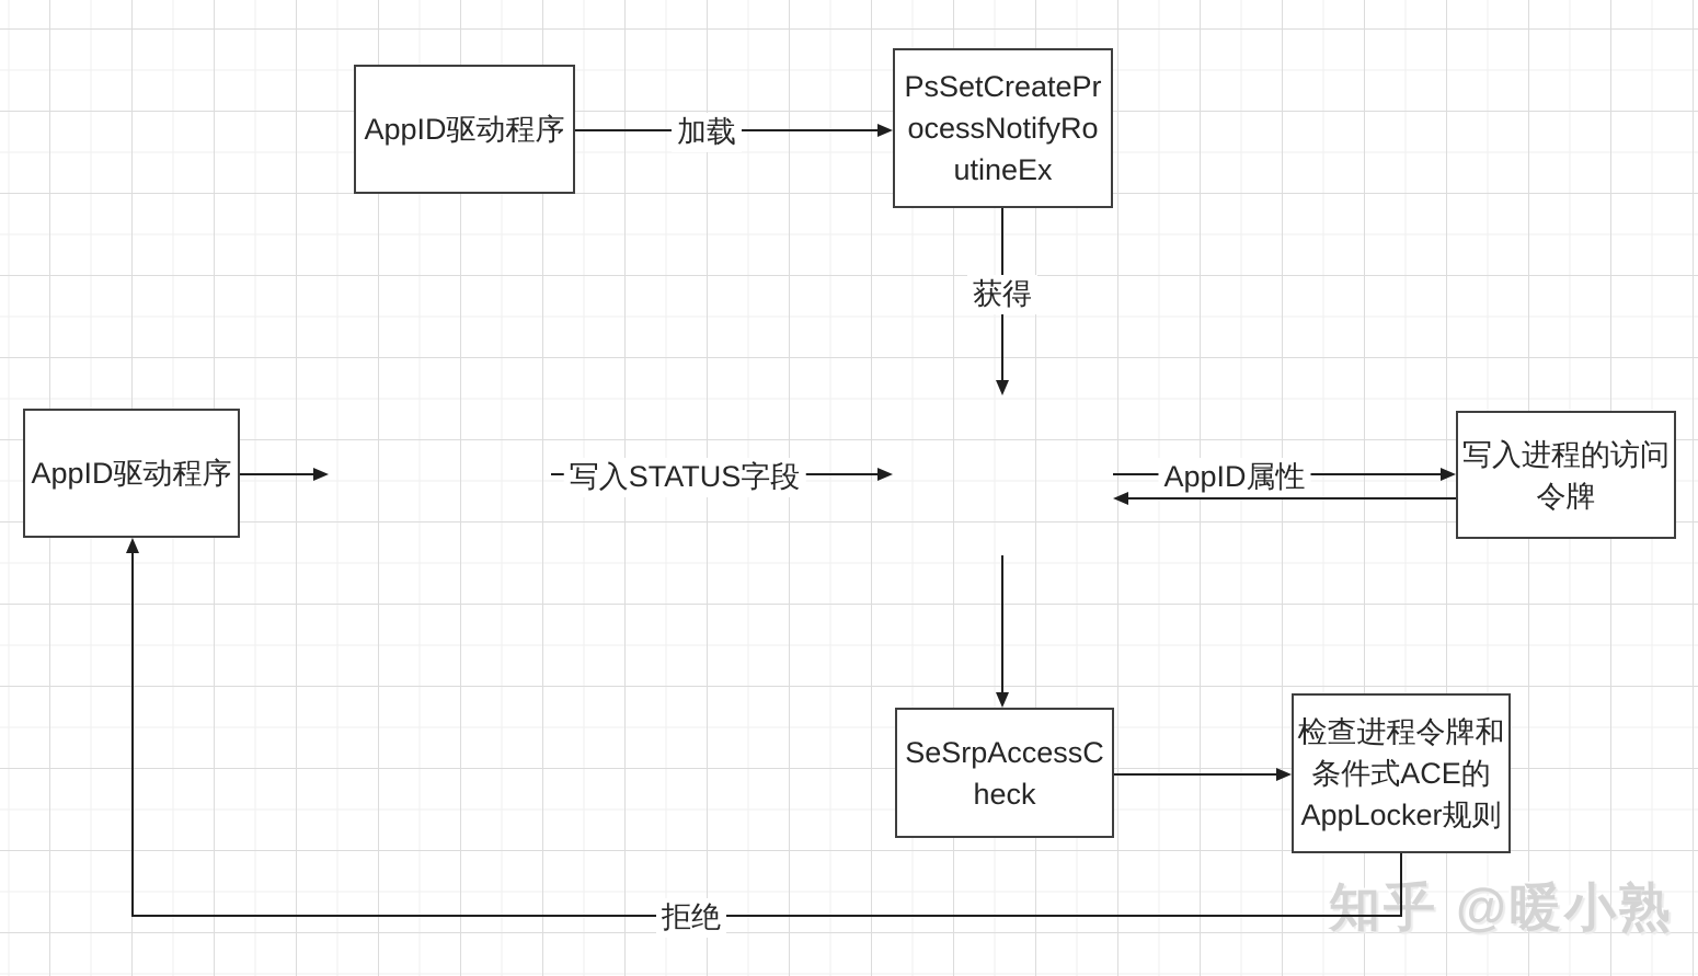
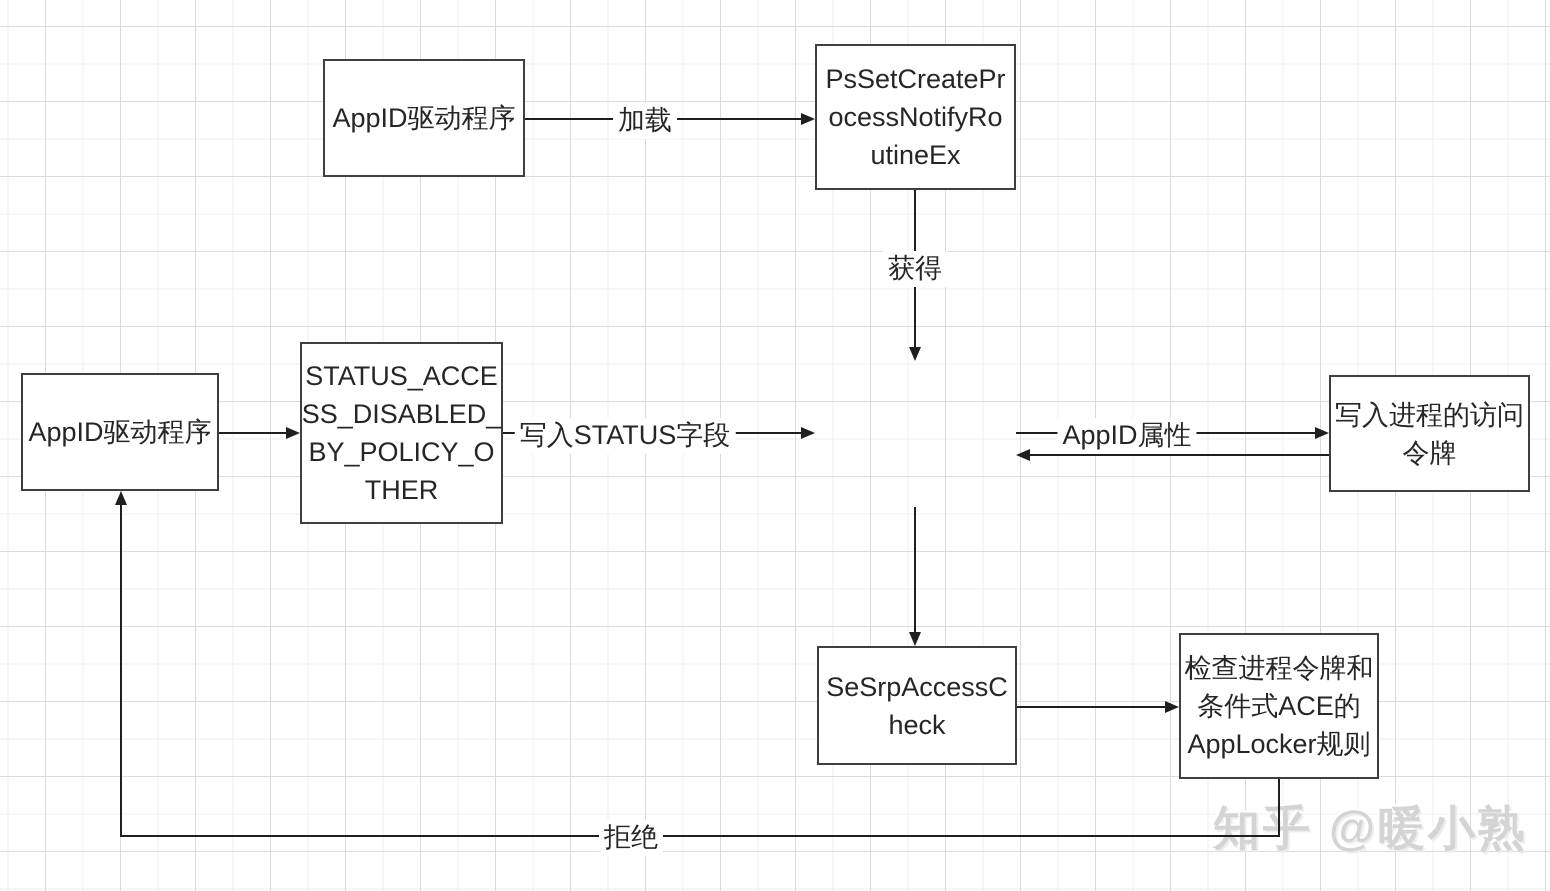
  知乎 @暖小熟
  加载
  获得
  写入STATUS字段
  AppID属性
  拒绝
  AppID驱动程序
  PsSetCreatePr
  ocessNotifyRo
  utineEx
  AppID驱动程序
+ STATUS_ACCE
+ SS_DISABLED_
+ BY_POLICY_O
+ THER
  写入进程的访问
  令牌
  SeSrpAccessC
  heck
  检查进程令牌和
  条件式ACE的
  AppLocker规则
